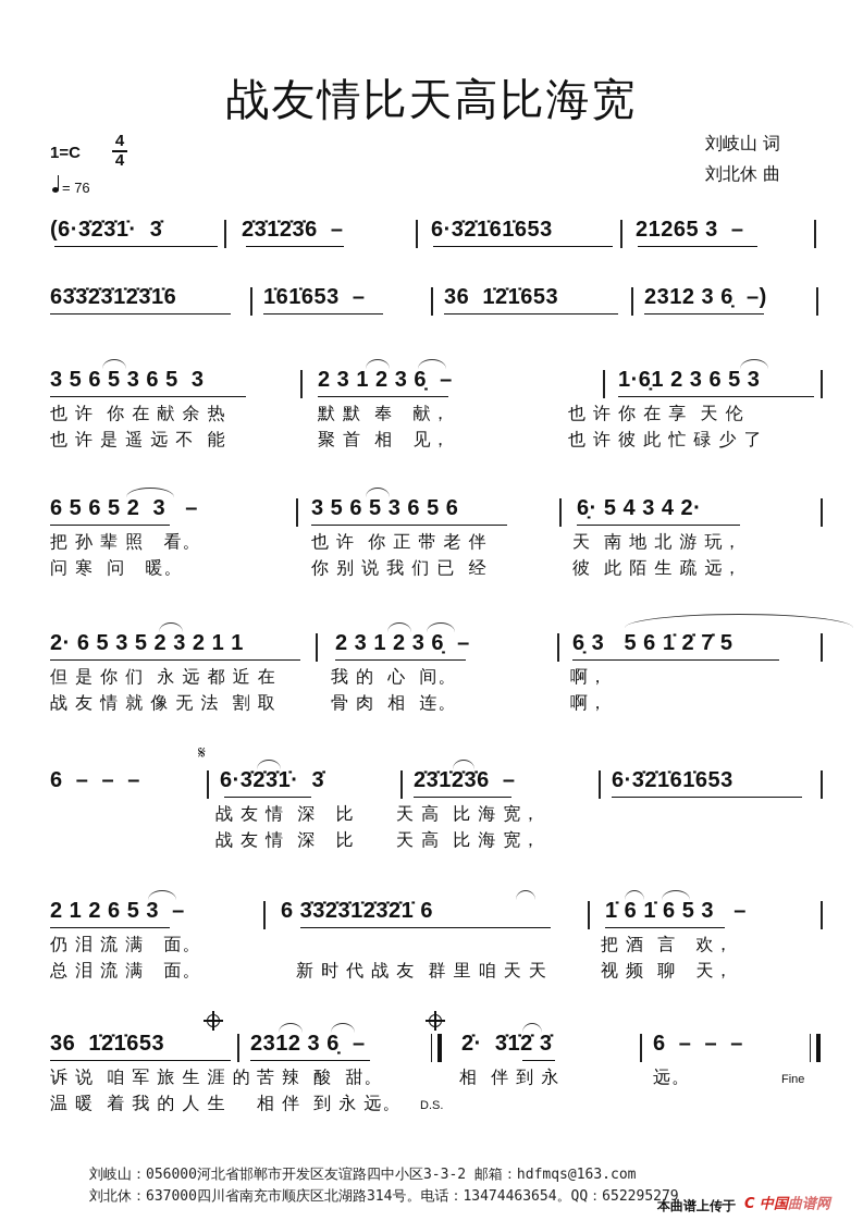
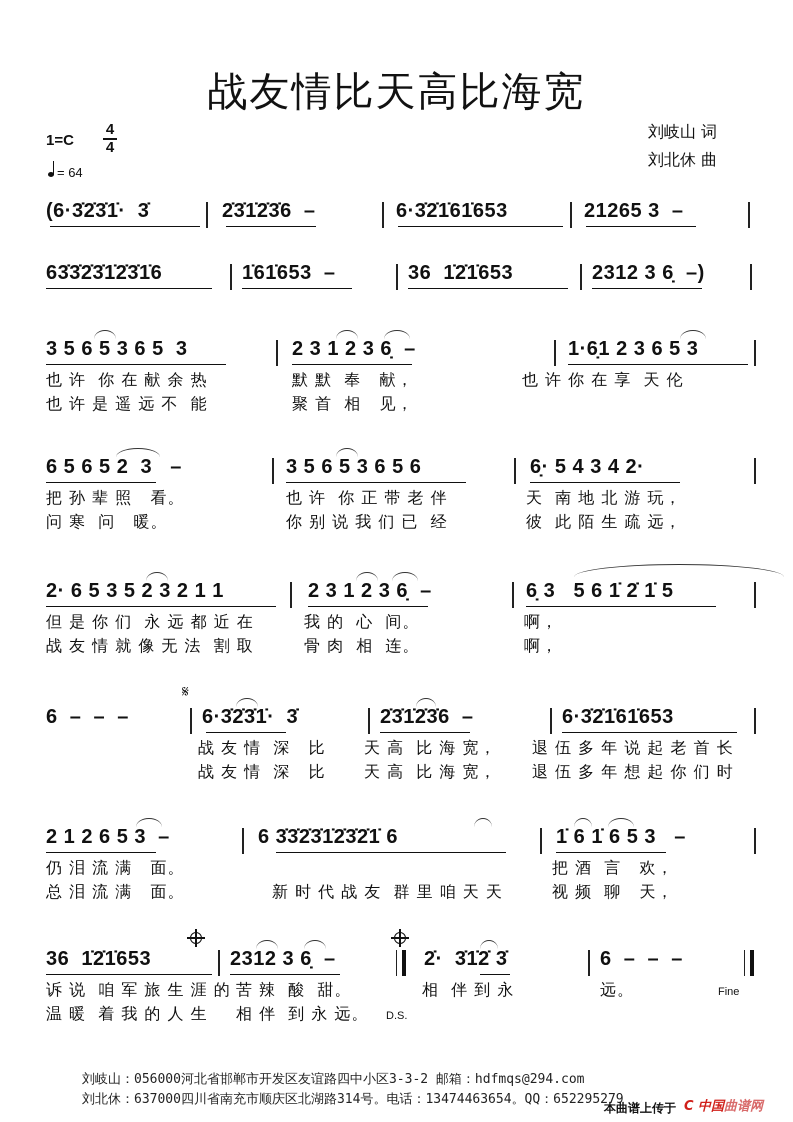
  战友情比天高比海宽
  1=C
  4 4
- = 76
+ = 64
  刘岐山 词
  刘北休 曲
  (6·3̇2̇3̇1̇· 3̇
  2̇3̇1̇2̇3̇6 –
  6·3̇2̇1̇61̇653
  21265 3 –
  63̇3̇2̇3̇1̇2̇3̇1̇6
  1̇61̇653 –
  36 1̇2̇1̇653
  2312 3 6̣ –)
  3 5 6 5 3 6 5 3
  2 3 1 2 3 6̣ –
  1·6̣1 2 3 6 5 3
  也 许 你 在 献 余 热
  默 默 奉 献，
  也 许 你 在 享 天 伦
  也 许 是 遥 远 不 能
  聚 首 相 见，
- 也 许 彼 此 忙 碌 少 了
  6 5 6 5 2 3 –
  3 5 6 5 3 6 5 6
  6̣· 5 4 3 4 2·
  把 孙 辈 照 看。
  也 许 你 正 带 老 伴
  天 南 地 北 游 玩，
  问 寒 问 暖。
  你 别 说 我 们 已 经
  彼 此 陌 生 疏 远，
  2· 6 5 3 5 2 3 2 1 1
  2 3 1 2 3 6̣ –
- 6̣ 3 5 6 1̇ 2̇ 7̇ 5
+ 6̣ 3 5 6 1̇ 2̇ 1̇ 5
  但 是 你 们 永 远 都 近 在
  我 的 心 间。
  啊，
  战 友 情 就 像 无 法 割 取
  骨 肉 相 连。
  啊，
  𝄋
  6 – – –
  6·3̇2̇3̇1̇· 3̇
  2̇3̇1̇2̇3̇6 –
  6·3̇2̇1̇61̇653
  战 友 情 深 比
  天 高 比 海 宽，
+ 退 伍 多 年 说 起 老 首 长
  战 友 情 深 比
  天 高 比 海 宽，
+ 退 伍 多 年 想 起 你 们 时
  2 1 2 6 5 3 –
  6 3̇3̇2̇3̇1̇2̇3̇2̇1̇ 6
  1̇ 6 1̇ 6 5 3 –
  仍 泪 流 满 面。
  把 酒 言 欢，
  总 泪 流 满 面。
  新 时 代 战 友 群 里 咱 天 天
  视 频 聊 天，
  36 1̇2̇1̇653
  2312 3 6̣ –
  2̇· 3̇1̇2̇ 3̇
  6 – – –
  诉 说 咱 军 旅 生 涯 的
  苦 辣 酸 甜。
  相 伴 到 永
  远。
  Fine
  温 暖 着 我 的 人 生
  相 伴 到 永 远。
  D.S.
- 刘岐山：056000河北省邯郸市开发区友谊路四中小区3-3-2 邮箱：hdfmqs@163.com
+ 刘岐山：056000河北省邯郸市开发区友谊路四中小区3-3-2 邮箱：hdfmqs@294.com
  刘北休：637000四川省南充市顺庆区北湖路314号。电话：13474463654。QQ：652295279
  本曲谱上传于
  C 中国曲谱网
